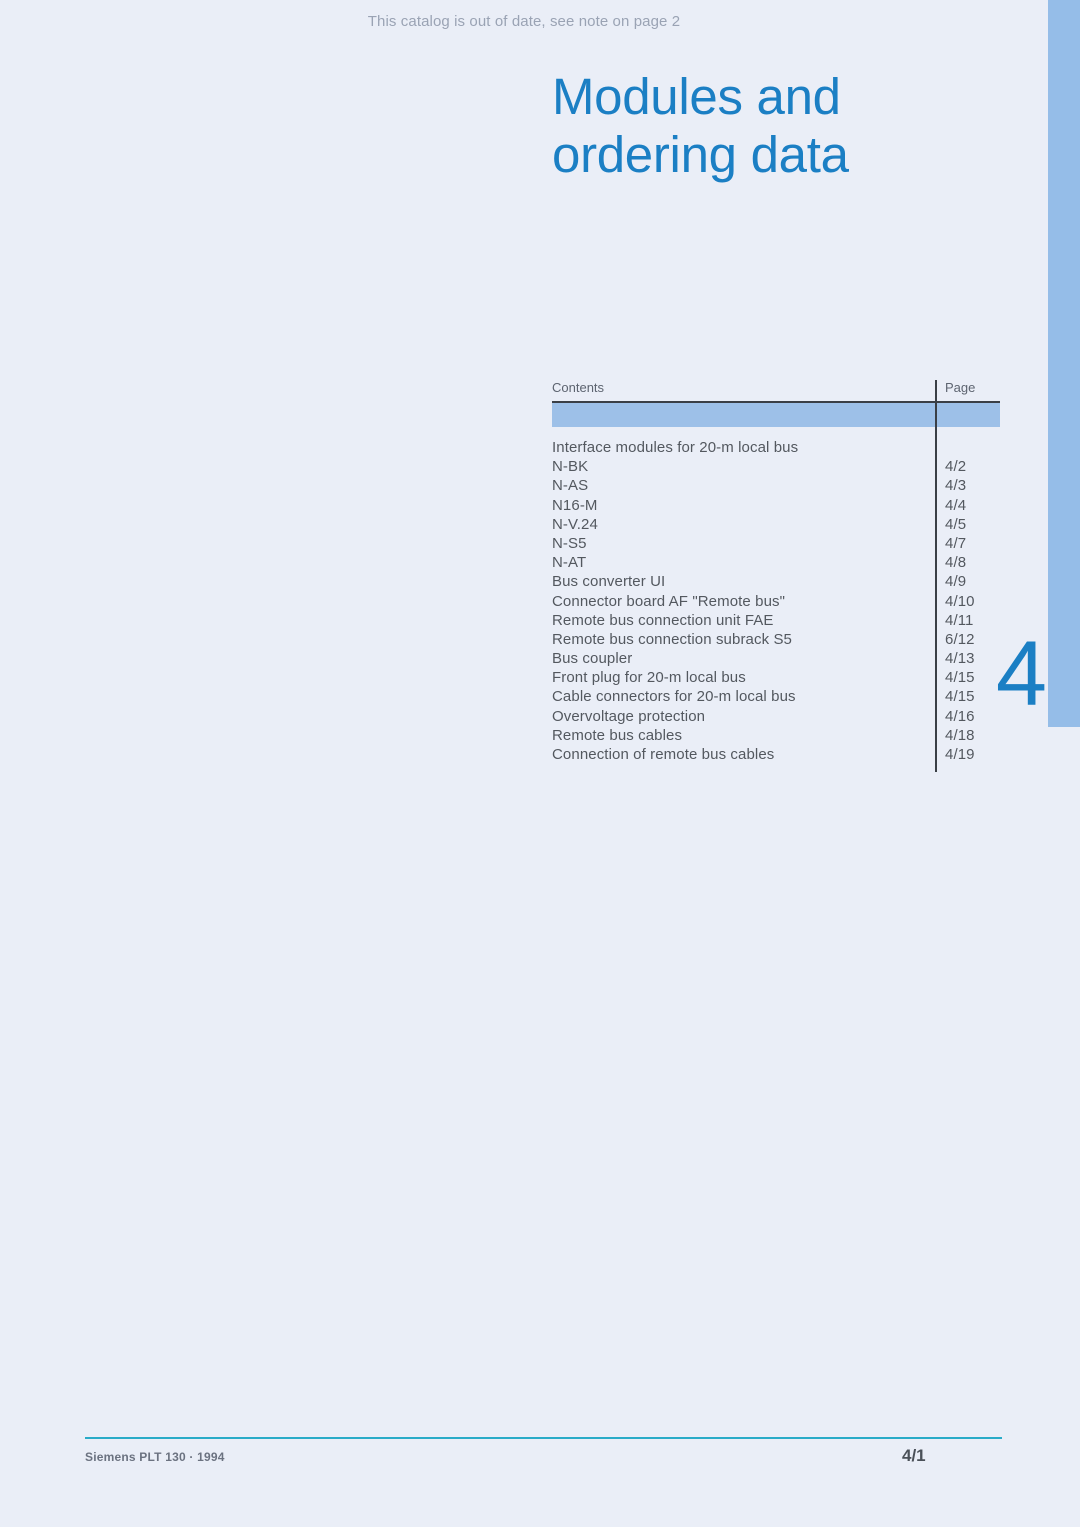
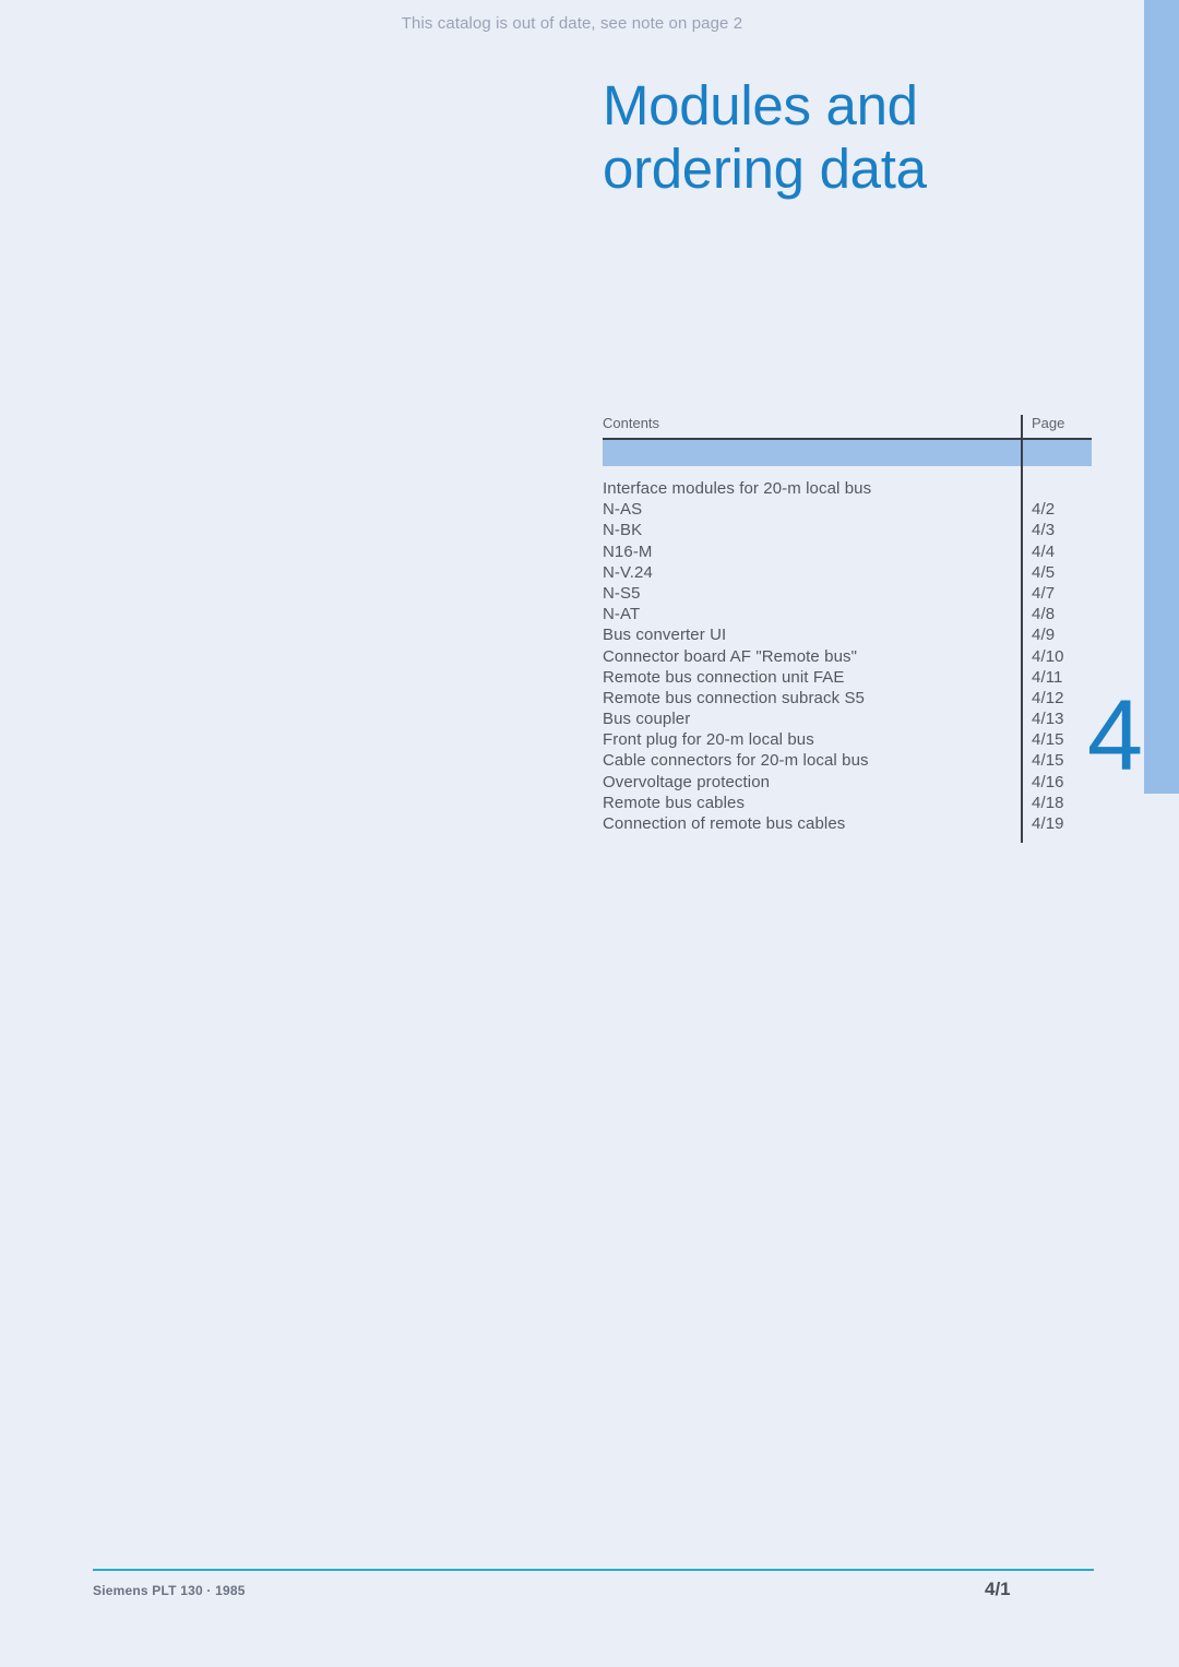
  4
  This catalog is out of date, see note on page 2
  Modules and
  ordering data
  Contents
  Page
  Interface modules for 20-m local bus
- N-BK
+ N-AS
  4/2
- N-AS
+ N-BK
  4/3
  N16-M
  4/4
  N-V.24
  4/5
  N-S5
  4/7
  N-AT
  4/8
  Bus converter UI
  4/9
  Connector board AF "Remote bus"
  4/10
  Remote bus connection unit FAE
  4/11
  Remote bus connection subrack S5
- 6/12
+ 4/12
  Bus coupler
  4/13
  Front plug for 20-m local bus
  4/15
  Cable connectors for 20-m local bus
  4/15
  Overvoltage protection
  4/16
  Remote bus cables
  4/18
  Connection of remote bus cables
  4/19
- Siemens PLT 130 · 1994
+ Siemens PLT 130 · 1985
  4/1
